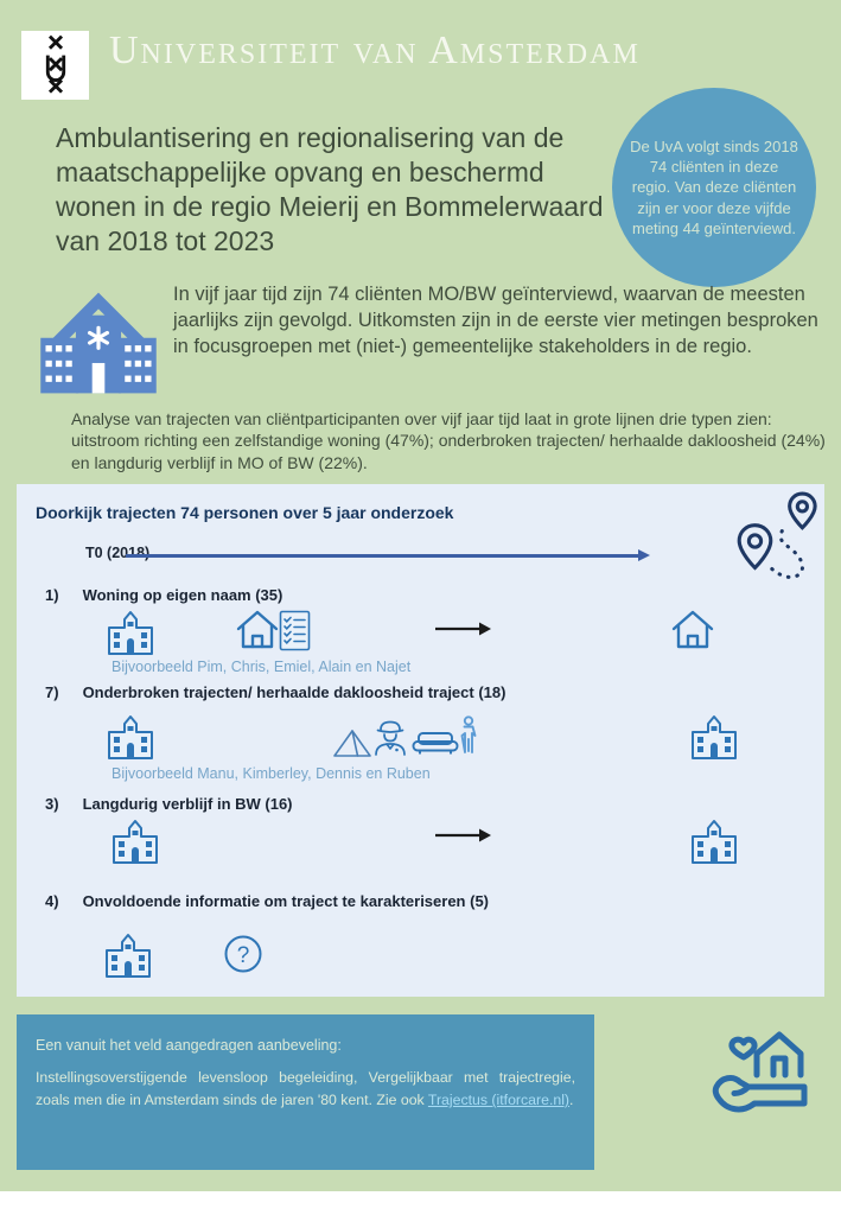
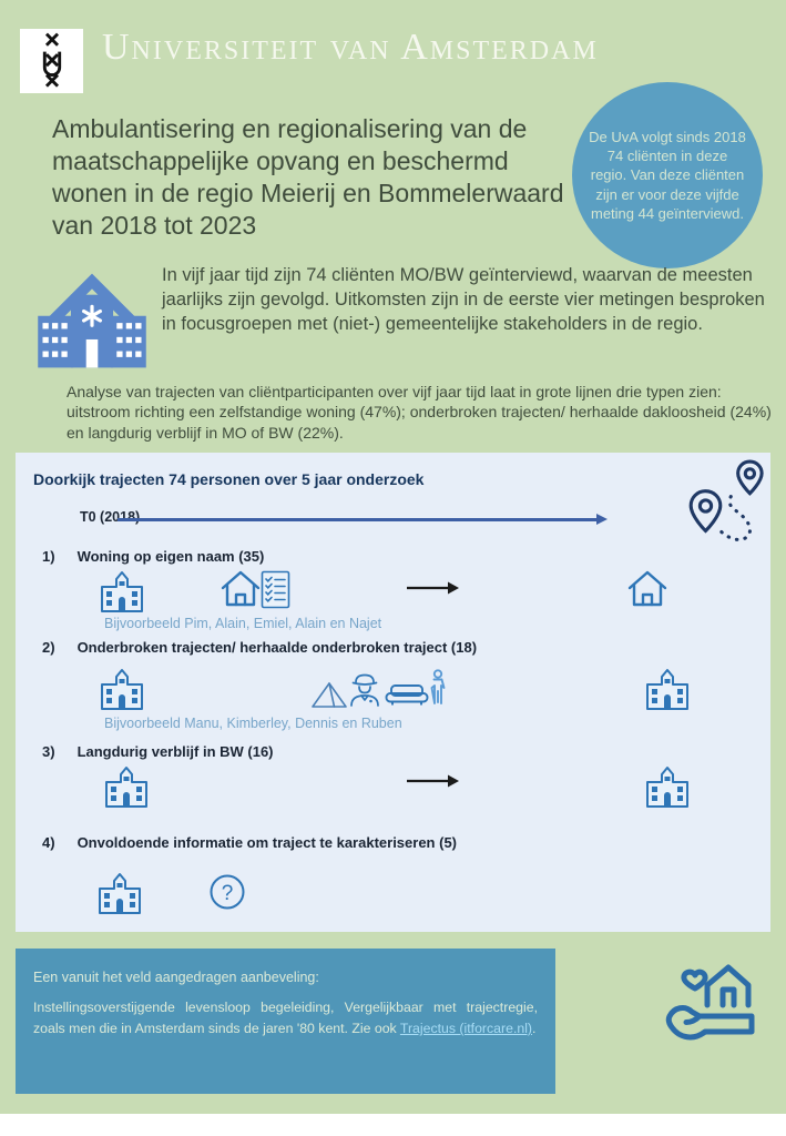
  Universiteit van Amsterdam
  De UvA volgt sinds 2018 74 cliënten in deze regio. Van deze cliënten zijn er voor deze vijfde meting 44 geïnterviewd.
  Ambulantisering en regionalisering van de maatschappelijke opvang en beschermd wonen in de regio Meierij en Bommelerwaard van 2018 tot 2023
  In vijf jaar tijd zijn 74 cliënten MO/BW geïnterviewd, waarvan de meesten jaarlijks zijn gevolgd. Uitkomsten zijn in de eerste vier metingen besproken in focusgroepen met (niet-) gemeentelijke stakeholders in de regio.
  Analyse van trajecten van cliëntparticipanten over vijf jaar tijd laat in grote lijnen drie typen zien: uitstroom richting een zelfstandige woning (47%); onderbroken trajecten/ herhaalde dakloosheid (24%) en langdurig verblijf in MO of BW (22%).
  Doorkijk trajecten 74 personen over 5 jaar onderzoek
  T0 (2018)
  1)
  Woning op eigen naam (35)
- Bijvoorbeeld Pim, Chris, Emiel, Alain en Najet
+ Bijvoorbeeld Pim, Alain, Emiel, Alain en Najet
- 7)
+ 2)
- Onderbroken trajecten/ herhaalde dakloosheid traject (18)
+ Onderbroken trajecten/ herhaalde onderbroken traject (18)
  Bijvoorbeeld Manu, Kimberley, Dennis en Ruben
  3)
  Langdurig verblijf in BW (16)
  4)
  Onvoldoende informatie om traject te karakteriseren (5)
  Een vanuit het veld aangedragen aanbeveling:
  Instellingsoverstijgende levensloop begeleiding, Vergelijkbaar met trajectregie, zoals men die in Amsterdam sinds de jaren '80 kent. Zie ook Trajectus (itforcare.nl).
